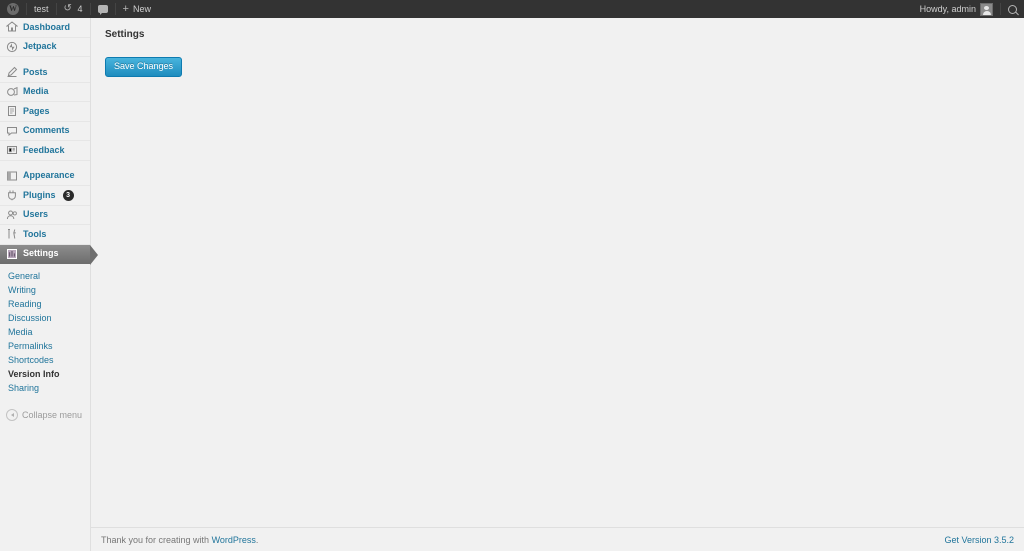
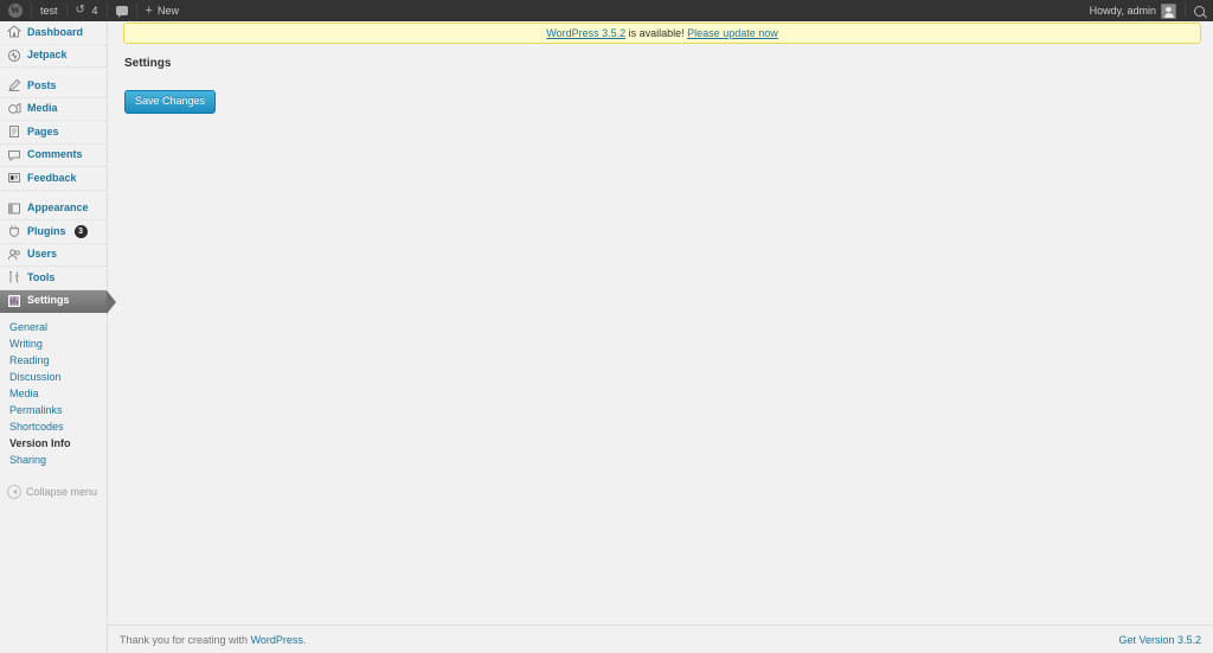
  test
  ↺
  4
  +
  New
  Howdy, admin
  Dashboard
  Jetpack
  Posts
  Media
  Pages
  Comments
  Feedback
  Appearance
  Plugins
  Users
  Tools
  Settings
  General
  Writing
  Reading
  Discussion
  Media
  Permalinks
  Shortcodes
  Version Info
  Sharing
  Collapse menu
+ WordPress 3.5.2 is available! Please update now
  Settings
  Save Changes
  Thank you for creating with WordPress.
  Get Version 3.5.2
